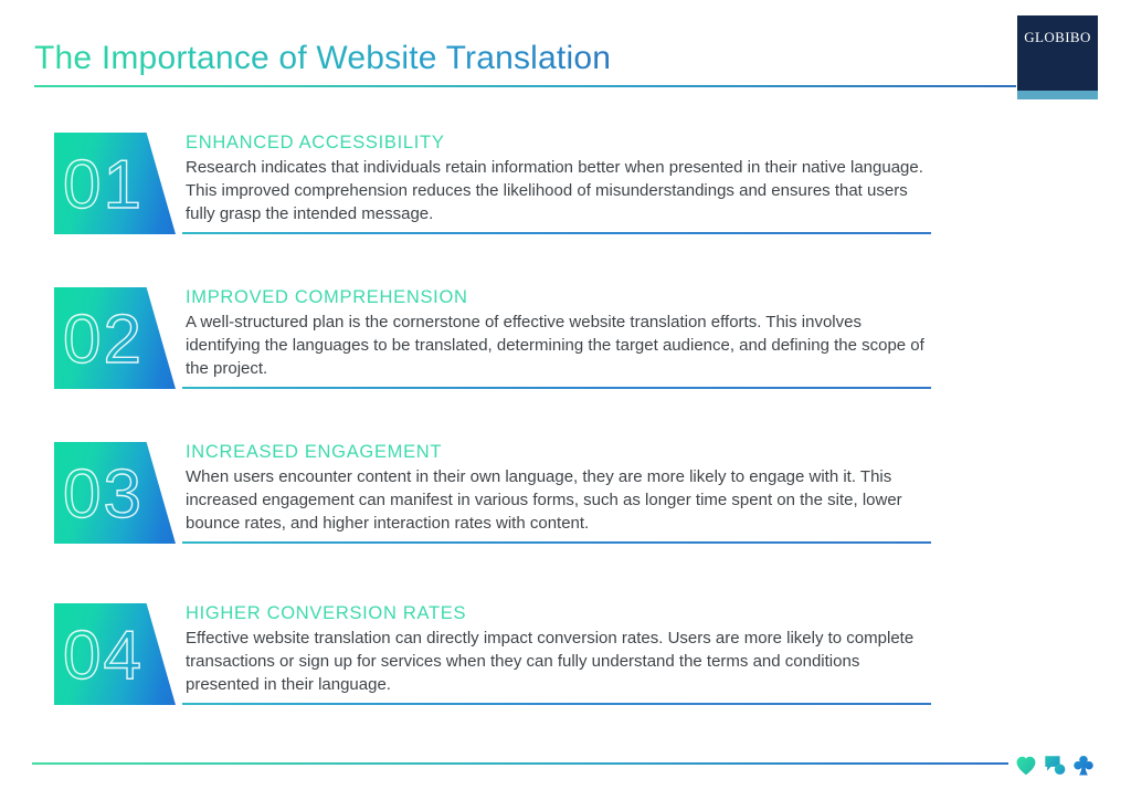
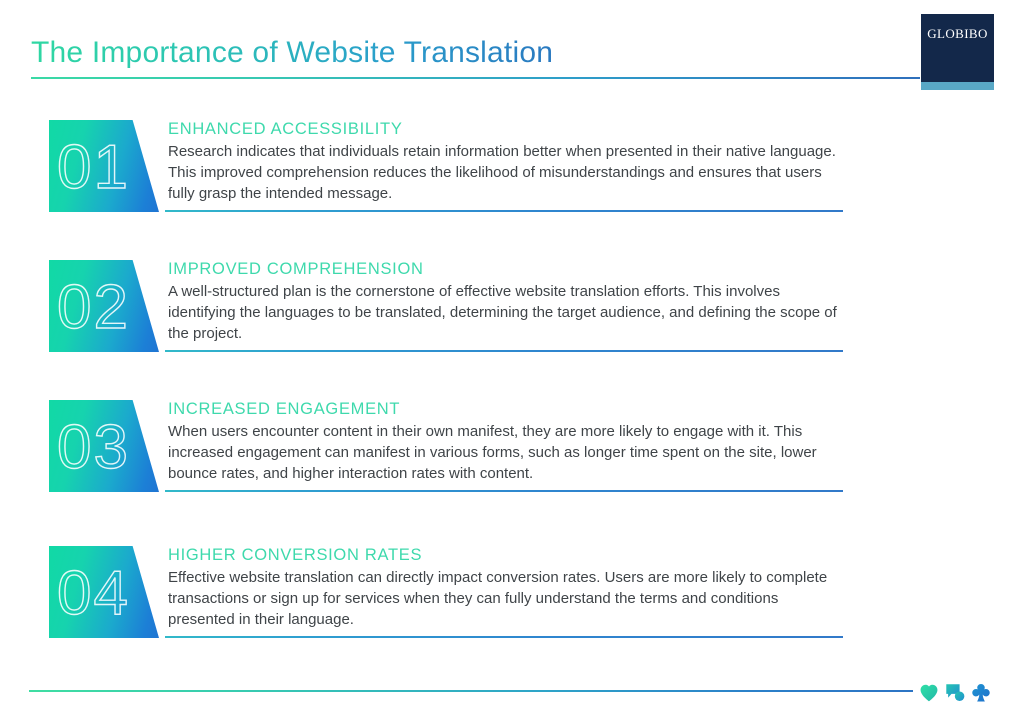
  The Importance of Website Translation
  GLOBIBO
  01
  ENHANCED ACCESSIBILITY
  Research indicates that individuals retain information better when presented in their native language. This improved comprehension reduces the likelihood of misunderstandings and ensures that users fully grasp the intended message.
  02
  IMPROVED COMPREHENSION
  A well-structured plan is the cornerstone of effective website translation efforts. This involves identifying the languages to be translated, determining the target audience, and defining the scope of the project.
  03
  INCREASED ENGAGEMENT
- When users encounter content in their own language, they are more likely to engage with it. This increased engagement can manifest in various forms, such as longer time spent on the site, lower bounce rates, and higher interaction rates with content.
+ When users encounter content in their own manifest, they are more likely to engage with it. This increased engagement can manifest in various forms, such as longer time spent on the site, lower bounce rates, and higher interaction rates with content.
  04
  HIGHER CONVERSION RATES
  Effective website translation can directly impact conversion rates. Users are more likely to complete transactions or sign up for services when they can fully understand the terms and conditions presented in their language.
